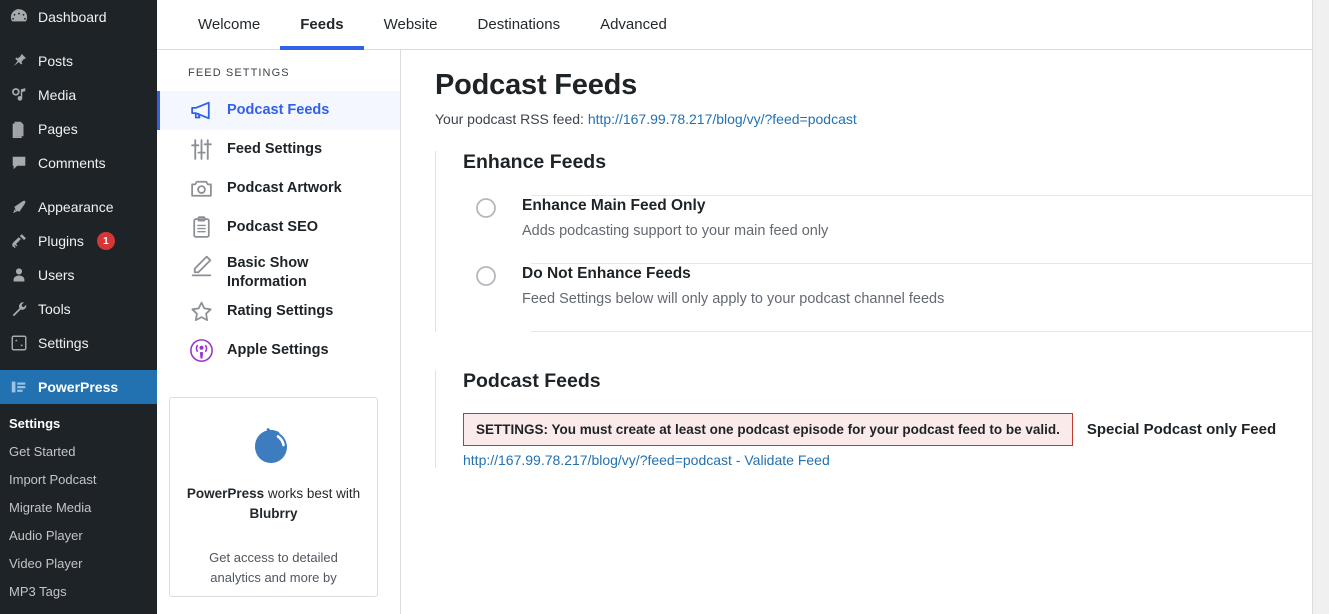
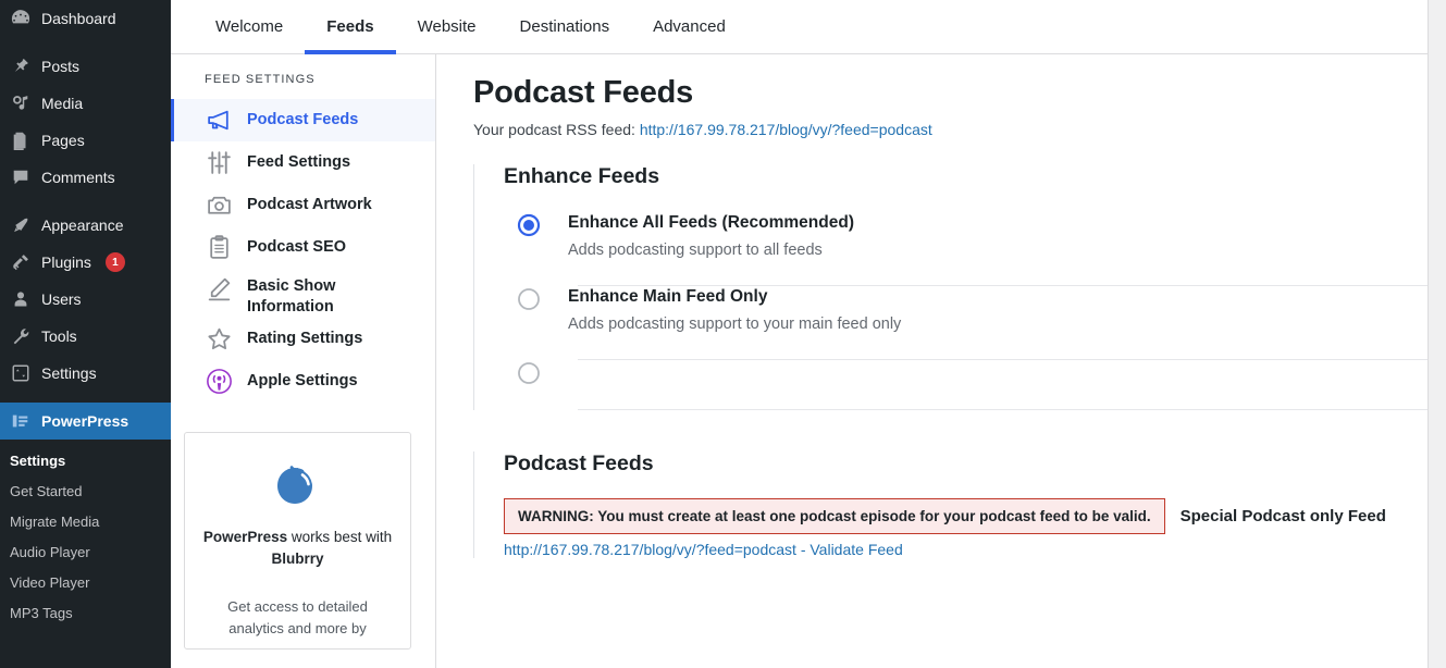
  Dashboard
  Posts
  Media
  Pages
  Comments
  Appearance
  Plugins
  1
  Users
  Tools
  Settings
  PowerPress
  Settings
  Get Started
- Import Podcast
  Migrate Media
  Audio Player
  Video Player
  MP3 Tags
  Welcome
  Feeds
  Website
  Destinations
  Advanced
  FEED SETTINGS
  Podcast Feeds
  Feed Settings
  Podcast Artwork
  Podcast SEO
  Basic Show Information
  Rating Settings
  Apple Settings
  PowerPress works best with
  Blubrry
  Get access to detailed analytics and more by
  Podcast Feeds
  Your podcast RSS feed: http://167.99.78.217/blog/vy/?feed=podcast
  Enhance Feeds
+ Enhance All Feeds (Recommended)
+ Adds podcasting support to all feeds
  Enhance Main Feed Only
  Adds podcasting support to your main feed only
- Do Not Enhance Feeds
- Feed Settings below will only apply to your podcast channel feeds
  Podcast Feeds
- SETTINGS: You must create at least one podcast episode for your podcast feed to be valid.
+ WARNING: You must create at least one podcast episode for your podcast feed to be valid.
  Special Podcast only Feed
  http://167.99.78.217/blog/vy/?feed=podcast - Validate Feed
